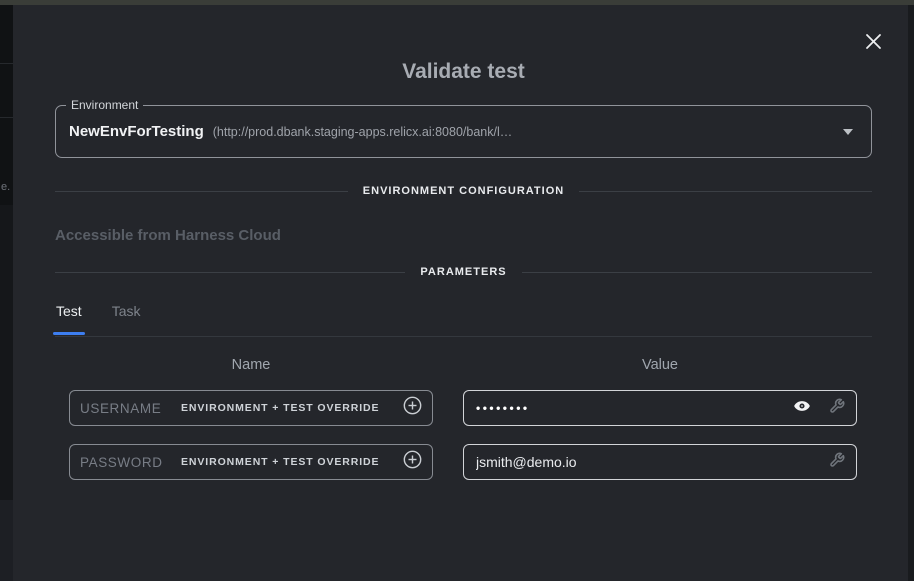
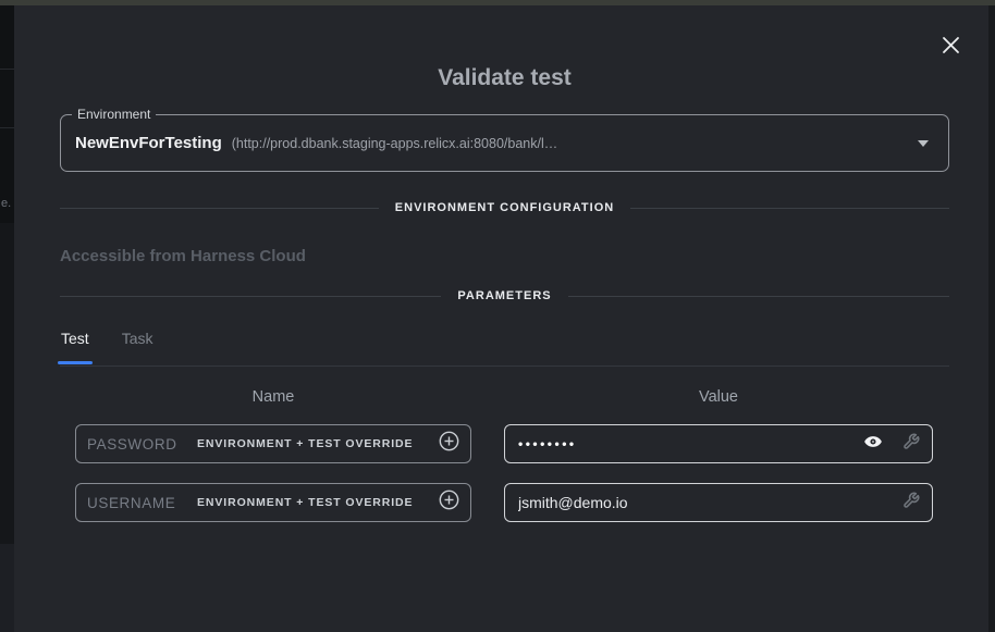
  e.
  Validate test
  Environment
  NewEnvForTesting
  (http://prod.dbank.staging-apps.relicx.ai:8080/bank/l…
  ENVIRONMENT CONFIGURATION
  Accessible from Harness Cloud
  PARAMETERS
  Test
  Task
  Name
  Value
- USERNAME
+ PASSWORD
  ENVIRONMENT + TEST OVERRIDE
  ••••••••
- PASSWORD
+ USERNAME
  ENVIRONMENT + TEST OVERRIDE
  jsmith@demo.io
